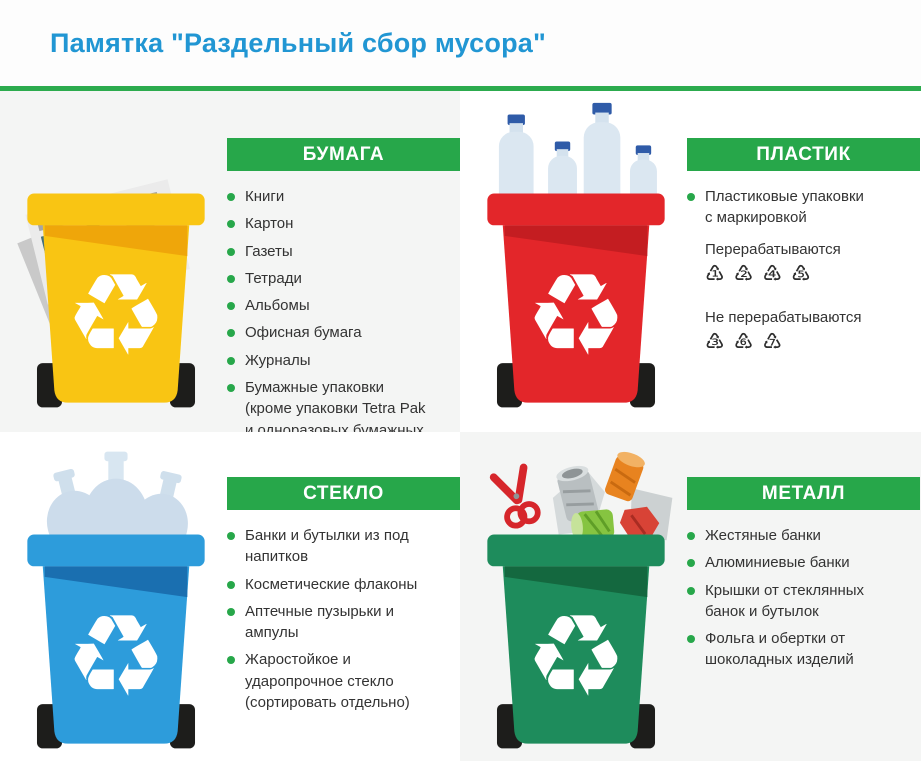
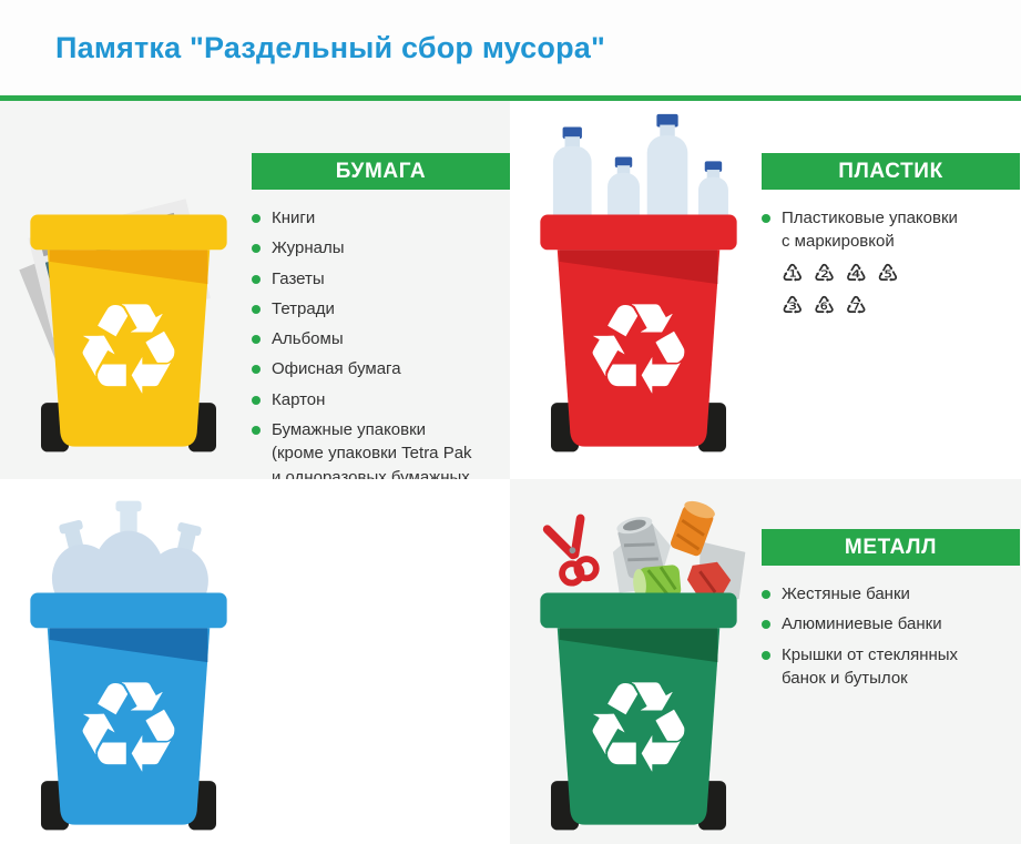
  Памятка "Раздельный сбор мусора"
  БУМАГА
  Книги
- Картон
+ Журналы
  Газеты
  Тетради
  Альбомы
  Офисная бумага
- Журналы
+ Картон
  Бумажные упаковки
  (кроме упаковки Tetra Pak и одноразовых бумажных
  ПЛАСТИК
  Пластиковые упаковки
  с маркировкой
- Перерабатываются
  ♳♴♶♷
- Не перерабатываются
  ♵♸♹
- СТЕКЛО
- Банки и бутылки из под напитков
- Косметические флаконы
- Аптечные пузырьки и ампулы
- Жаростойкое и ударопрочное стекло
- (сортировать отдельно)
  МЕТАЛЛ
  Жестяные банки
  Алюминиевые банки
  Крышки от стеклянных банок и бутылок
- Фольга и обертки от шоколадных изделий
